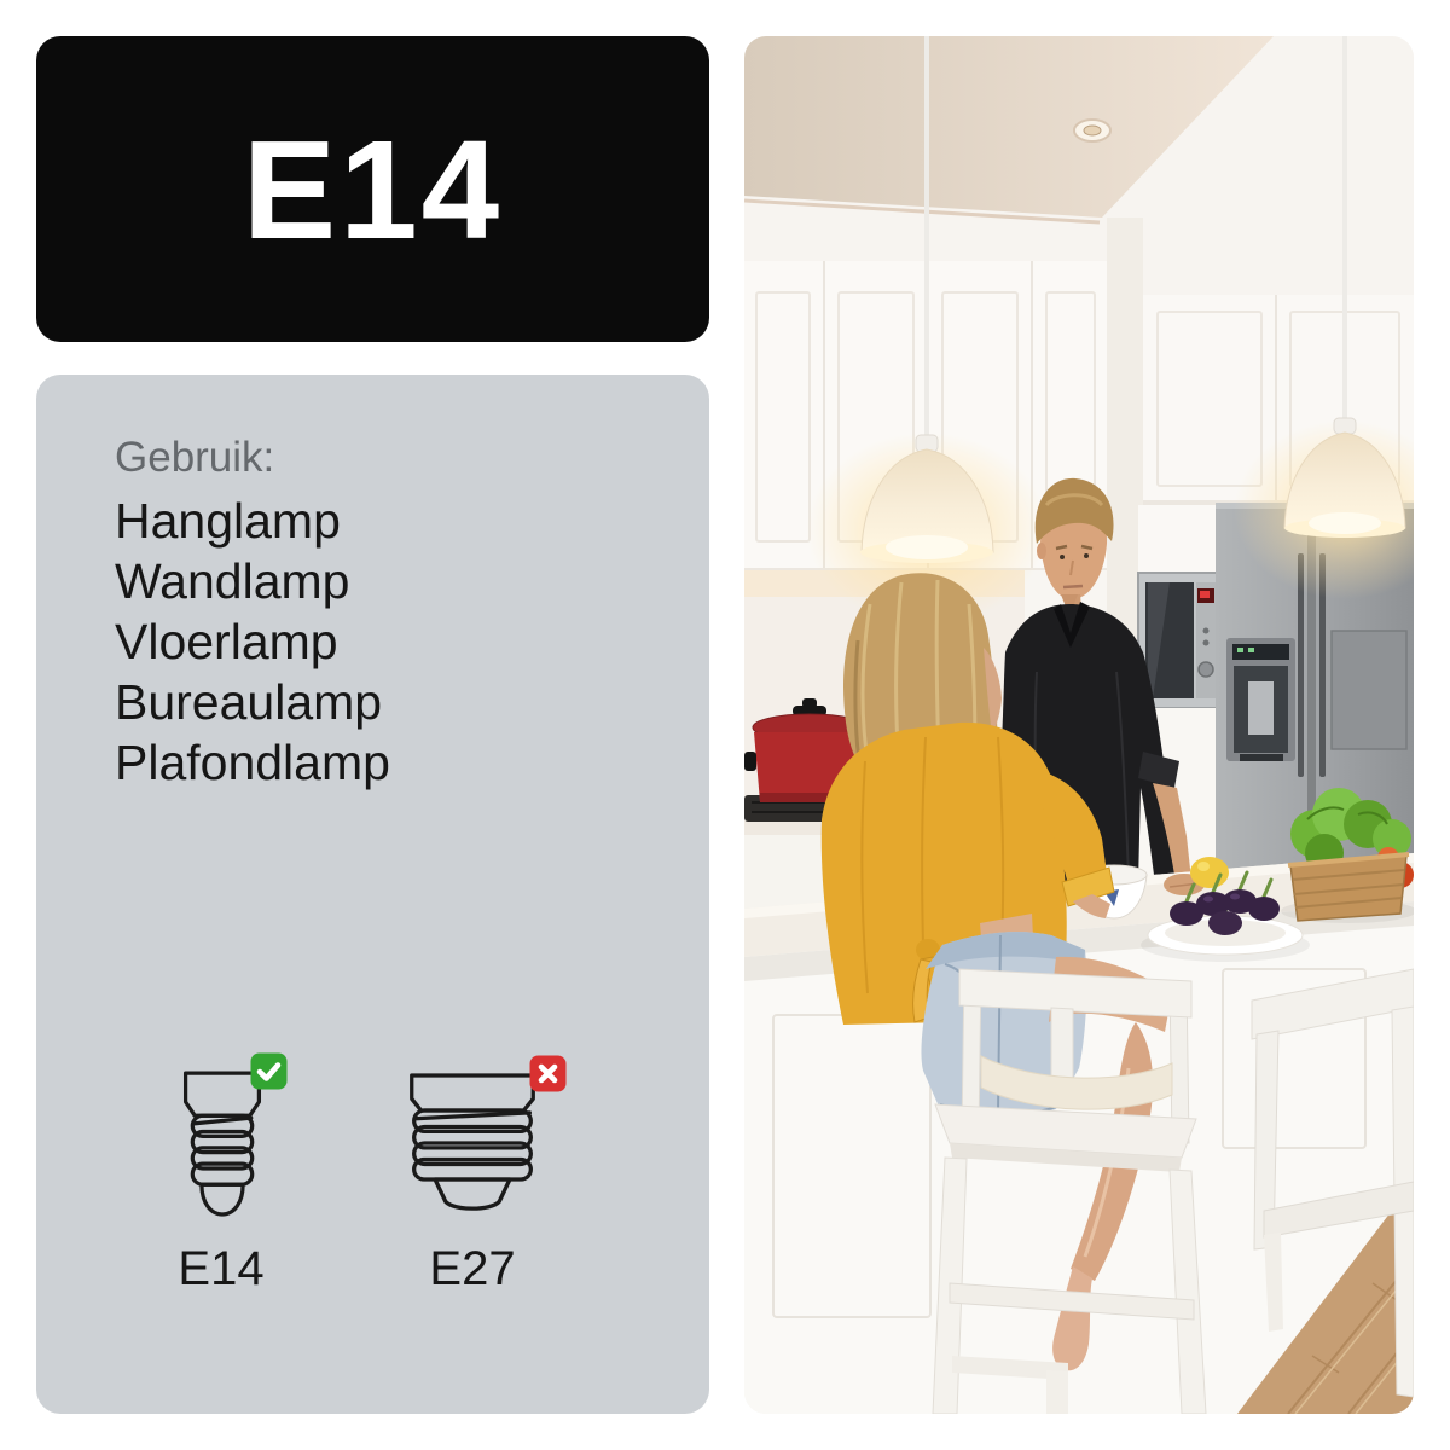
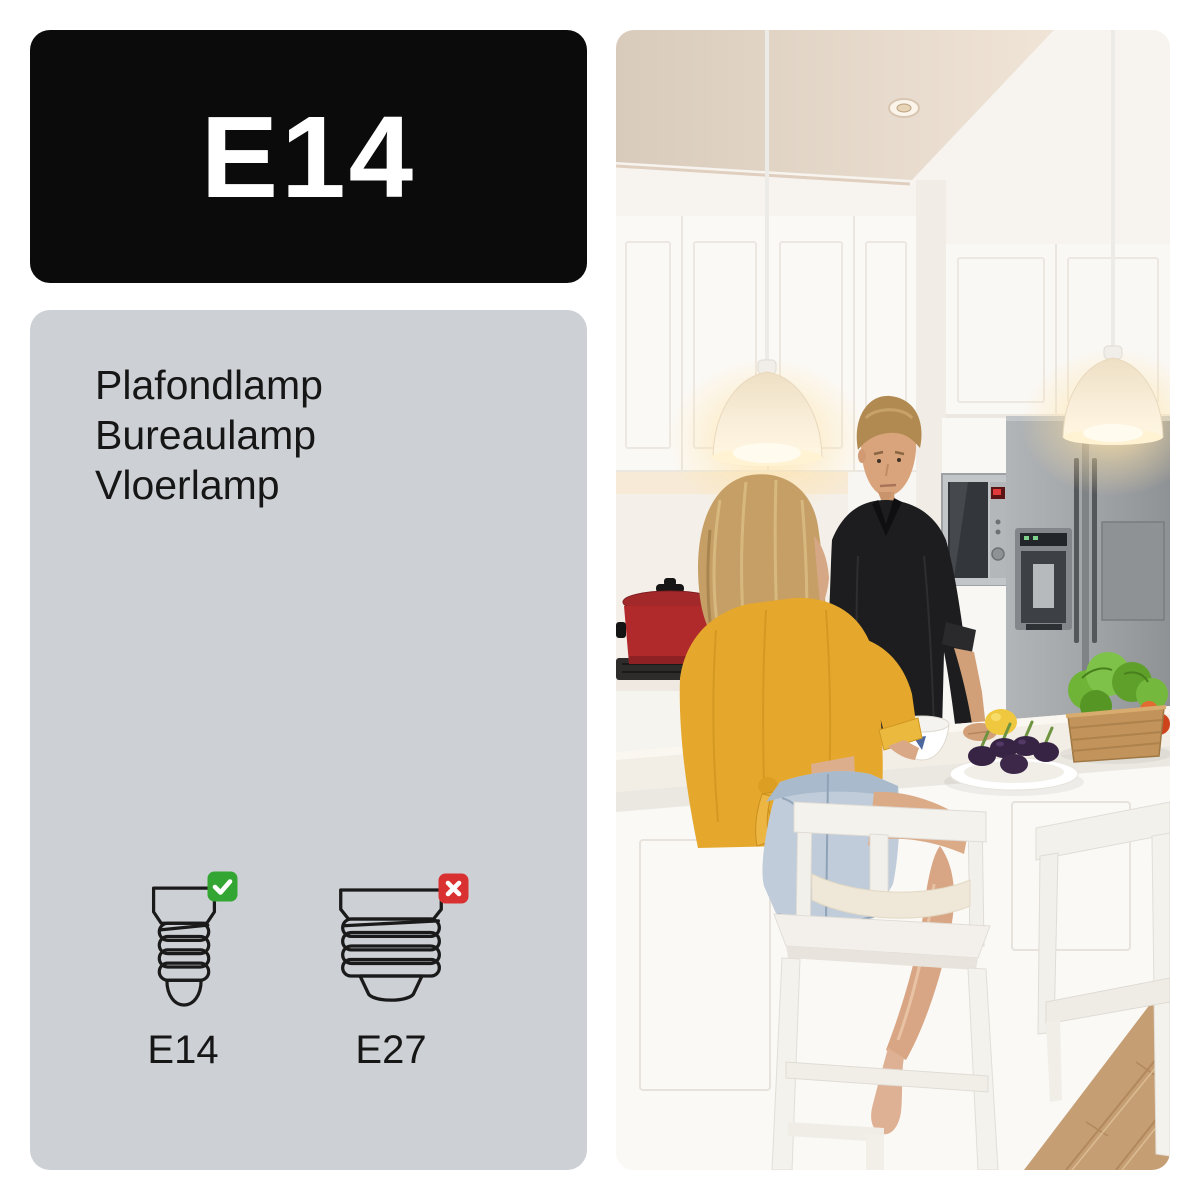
  E14
- Gebruik:
- Hanglamp
- Wandlamp
- Vloerlamp
+ Plafondlamp
  Bureaulamp
- Plafondlamp
+ Vloerlamp
  E14
  E27
